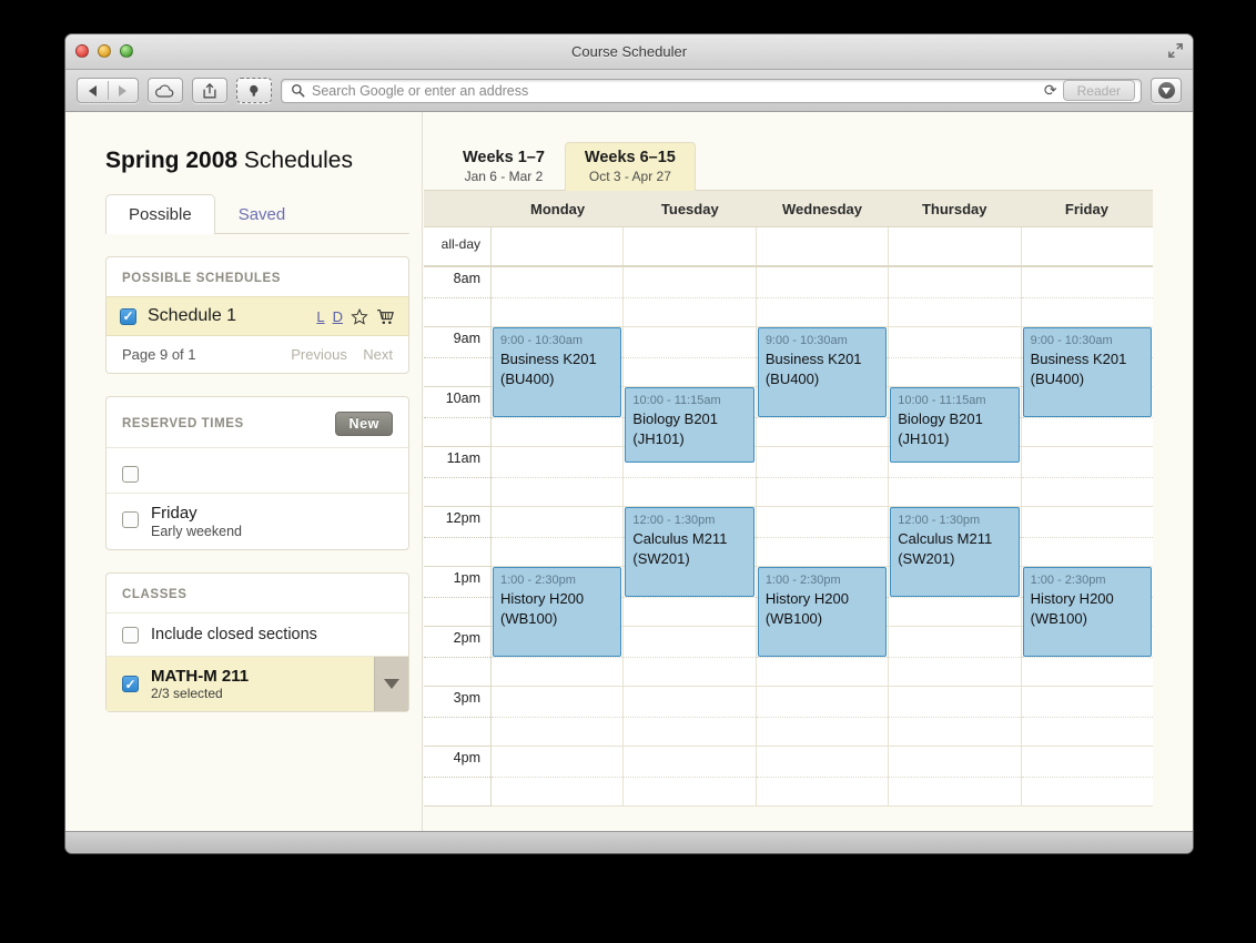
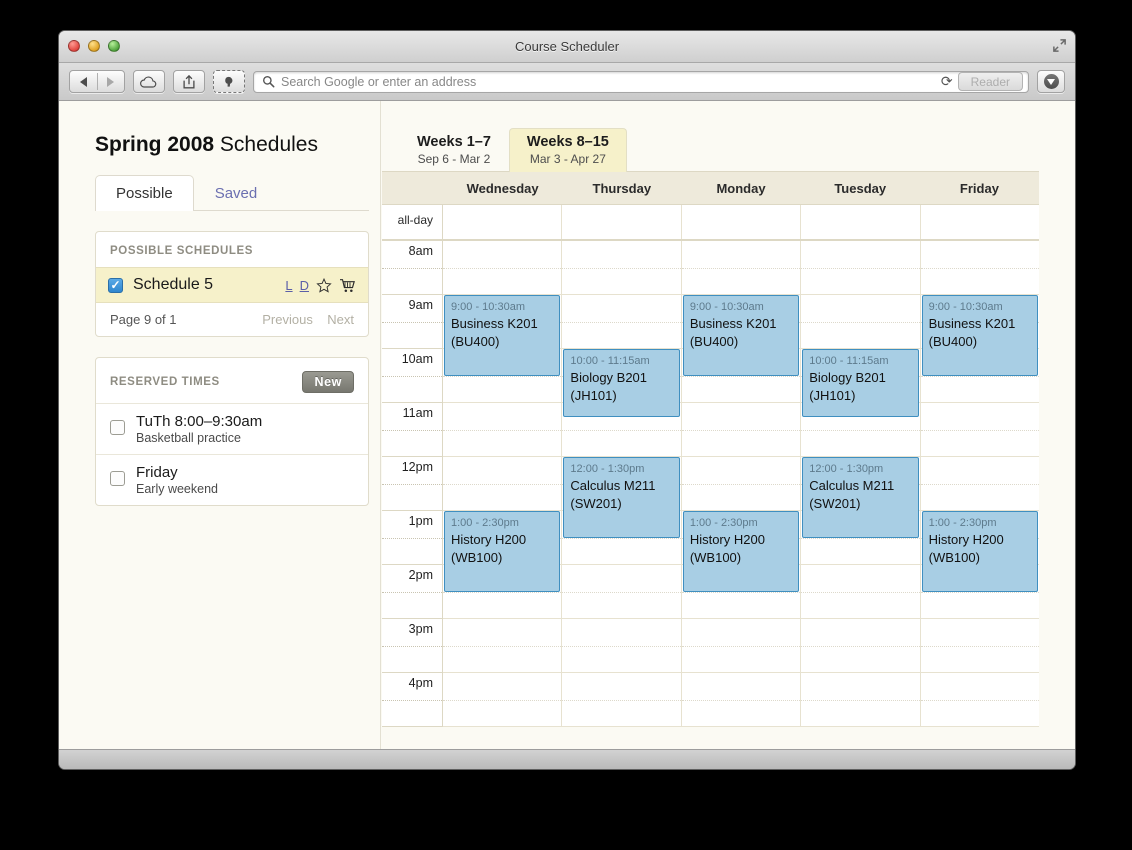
  Course Scheduler
  Search Google or enter an address
  ⟳
  Reader
  Spring 2008 Schedules
  Possible
  Saved
  POSSIBLE SCHEDULES
- Schedule 1
+ Schedule 5
  L
  D
  Page 9 of 1
  Previous Next
  RESERVED TIMES
  New
+ TuTh 8:00–9:30am
+ Basketball practice
  Friday
  Early weekend
- CLASSES
- Include closed sections
- MATH-M 211
- 2/3 selected
  Weeks 1–7
- Jan 6 - Mar 2
+ Sep 6 - Mar 2
- Weeks 6–15
+ Weeks 8–15
- Oct 3 - Apr 27
+ Mar 3 - Apr 27
- Monday
+ Wednesday
- Tuesday
+ Thursday
- Wednesday
+ Monday
- Thursday
+ Tuesday
  Friday
  all-day
  8am
  9am
  10am
  11am
  12pm
  1pm
  2pm
  3pm
  4pm
  9:00 - 10:30am
  Business K201
  (BU400)
  1:00 - 2:30pm
  History H200
  (WB100)
  10:00 - 11:15am
  Biology B201
  (JH101)
  12:00 - 1:30pm
  Calculus M211
  (SW201)
  9:00 - 10:30am
  Business K201
  (BU400)
  1:00 - 2:30pm
  History H200
  (WB100)
  10:00 - 11:15am
  Biology B201
  (JH101)
  12:00 - 1:30pm
  Calculus M211
  (SW201)
  9:00 - 10:30am
  Business K201
  (BU400)
  1:00 - 2:30pm
  History H200
  (WB100)
